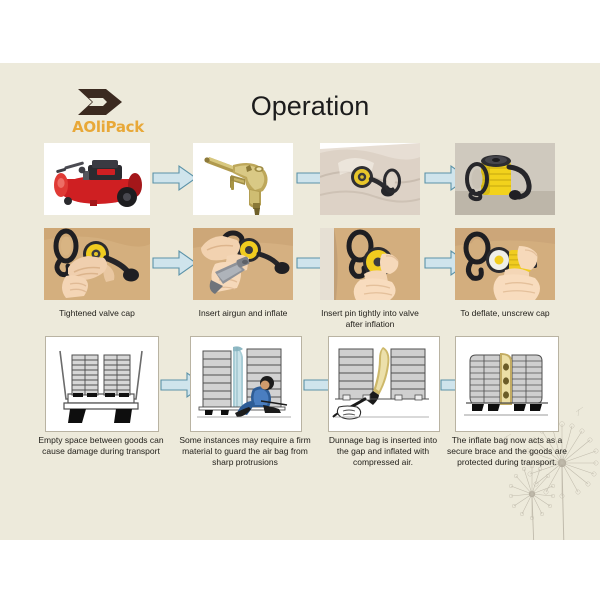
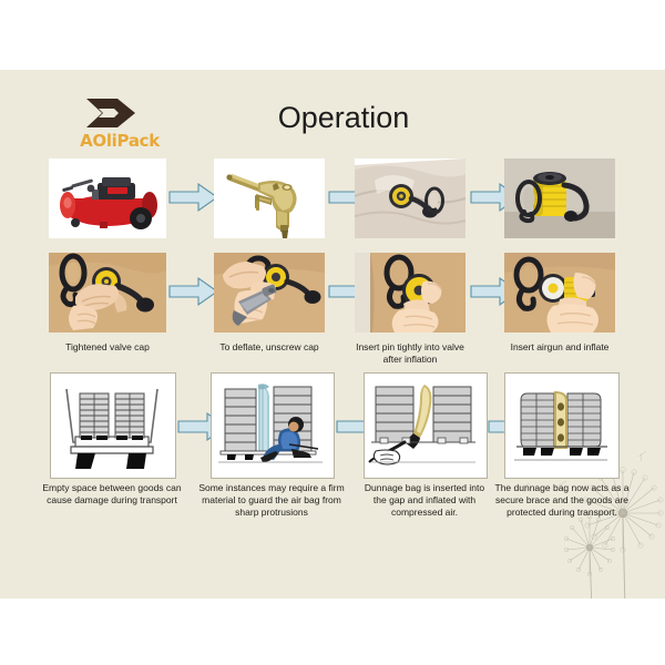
  AOliPack
  Operation
  Tightened valve cap
- Insert airgun and inflate
+ To deflate, unscrew cap
  Insert pin tightly into valve after inflation
- To deflate, unscrew cap
+ Insert airgun and inflate
  Empty space between goods can cause damage during transport
  Some instances may require a firm material to guard the air bag from sharp protrusions
  Dunnage bag is inserted into the gap and inflated with compressed air.
- The inflate bag now acts as a secure brace and the goods are protected during transport.
+ The dunnage bag now acts as a secure brace and the goods are protected during transport.
